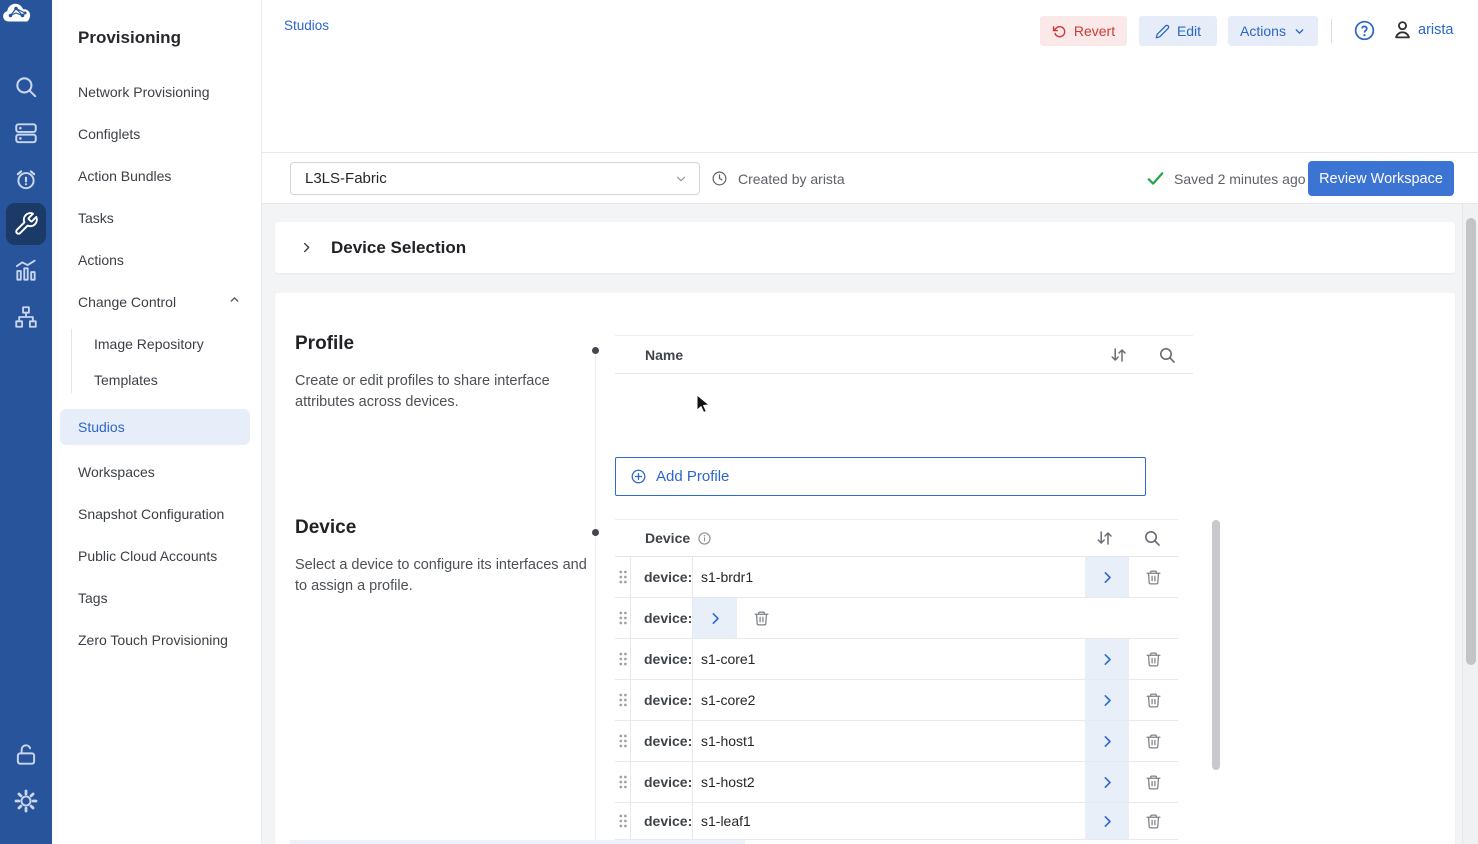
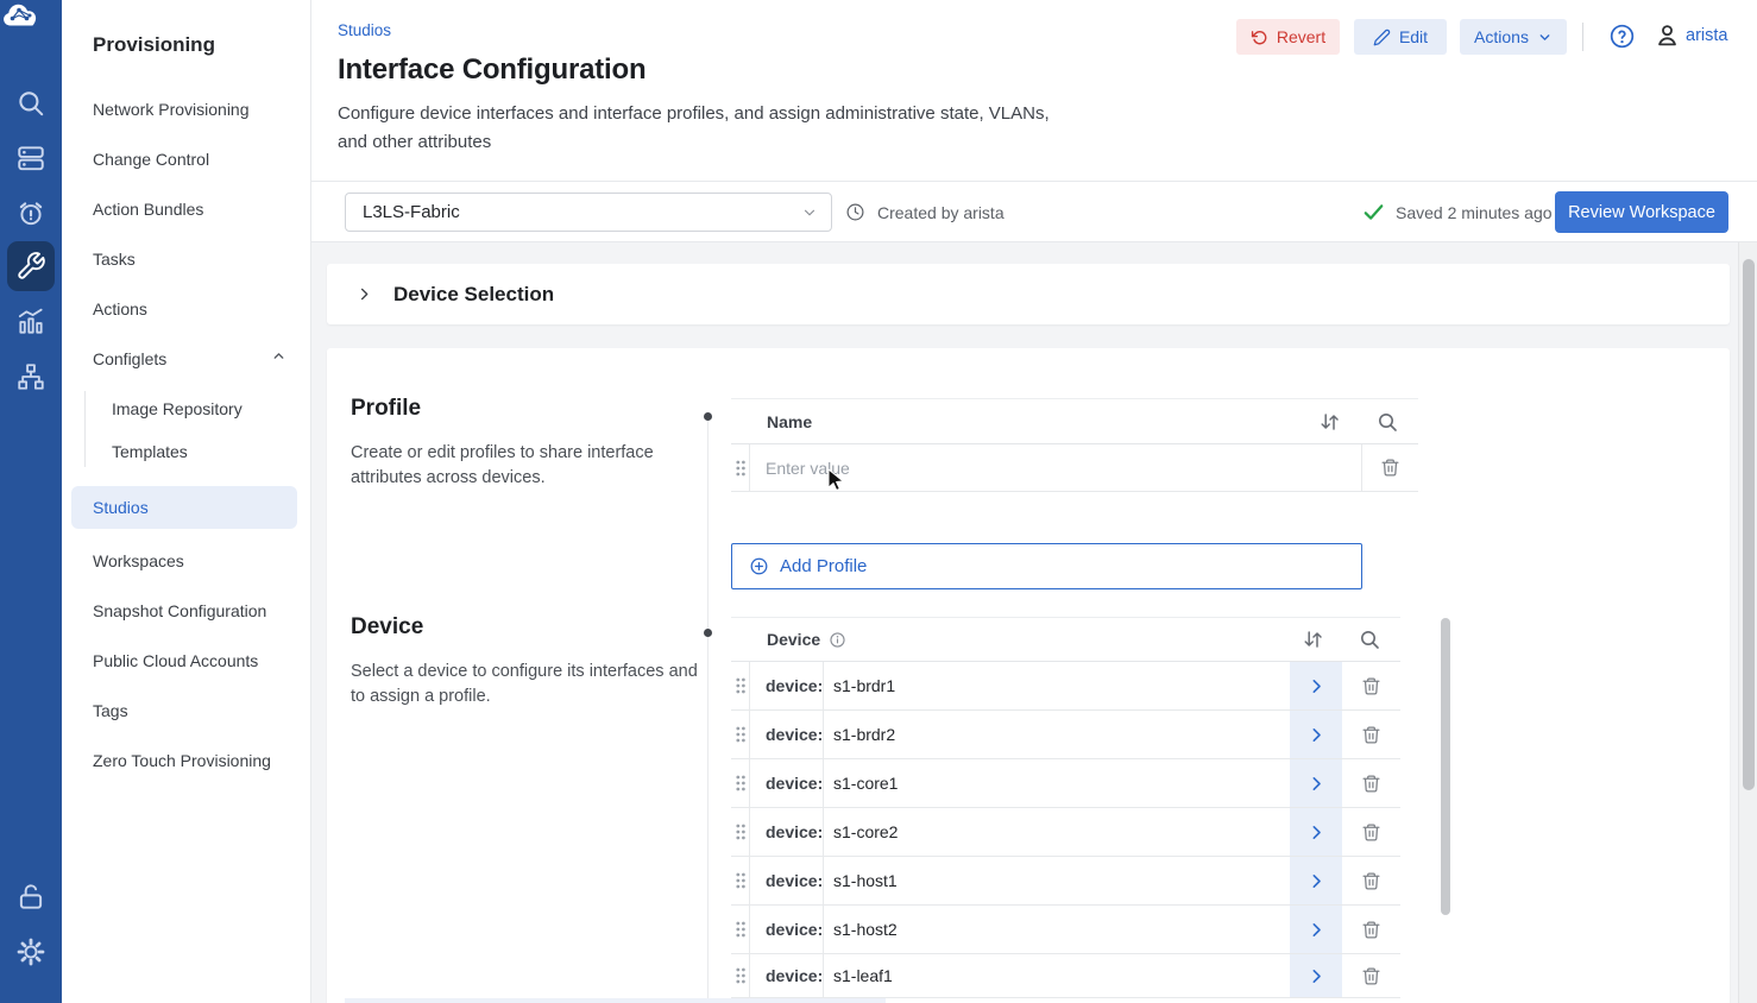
  Provisioning
  Network Provisioning
- Configlets
+ Change Control
  Action Bundles
  Tasks
  Actions
- Change Control
+ Configlets
  Image Repository
  Templates
  Studios
  Workspaces
  Snapshot Configuration
  Public Cloud Accounts
  Tags
  Zero Touch Provisioning
  Studios
+ Interface Configuration
+ Configure device interfaces and interface profiles, and assign administrative state, VLANs, and other attributes
  Revert
  Edit
  Actions
  arista
  L3LS-Fabric
  Created by arista
  Saved 2 minutes ago
  Review Workspace
  Device Selection
  Profile
  Create or edit profiles to share interface attributes across devices.
  Name
+ Enter value
  Add Profile
  Device
  Select a device to configure its interfaces and to assign a profile.
  Device
  device:
  s1-brdr1
  device:
+ s1-brdr2
  device:
  s1-core1
  device:
  s1-core2
  device:
  s1-host1
  device:
  s1-host2
  device:
  s1-leaf1
